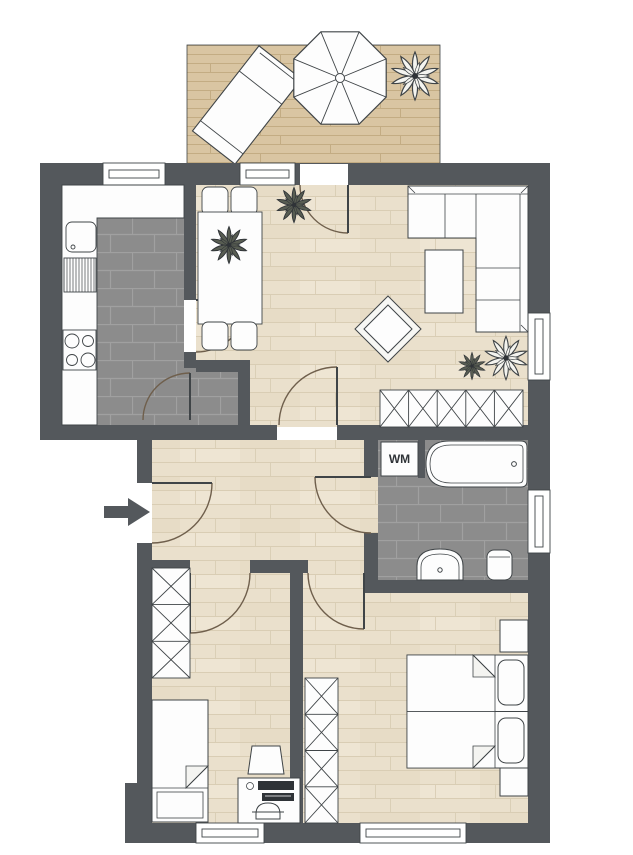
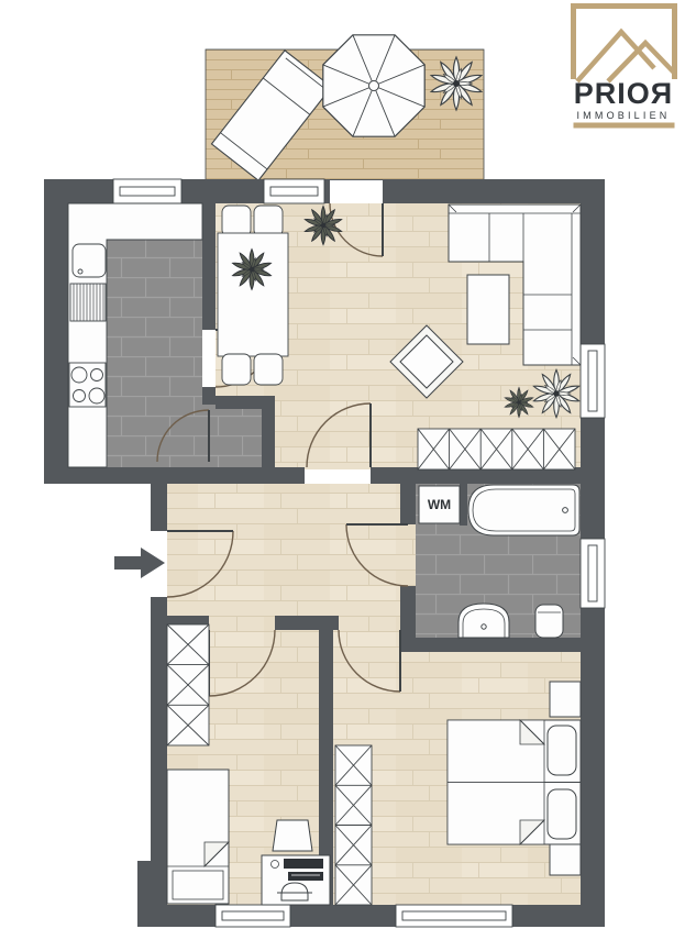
  WM
+ PRIOЯ
+ IMMOBILIEN
